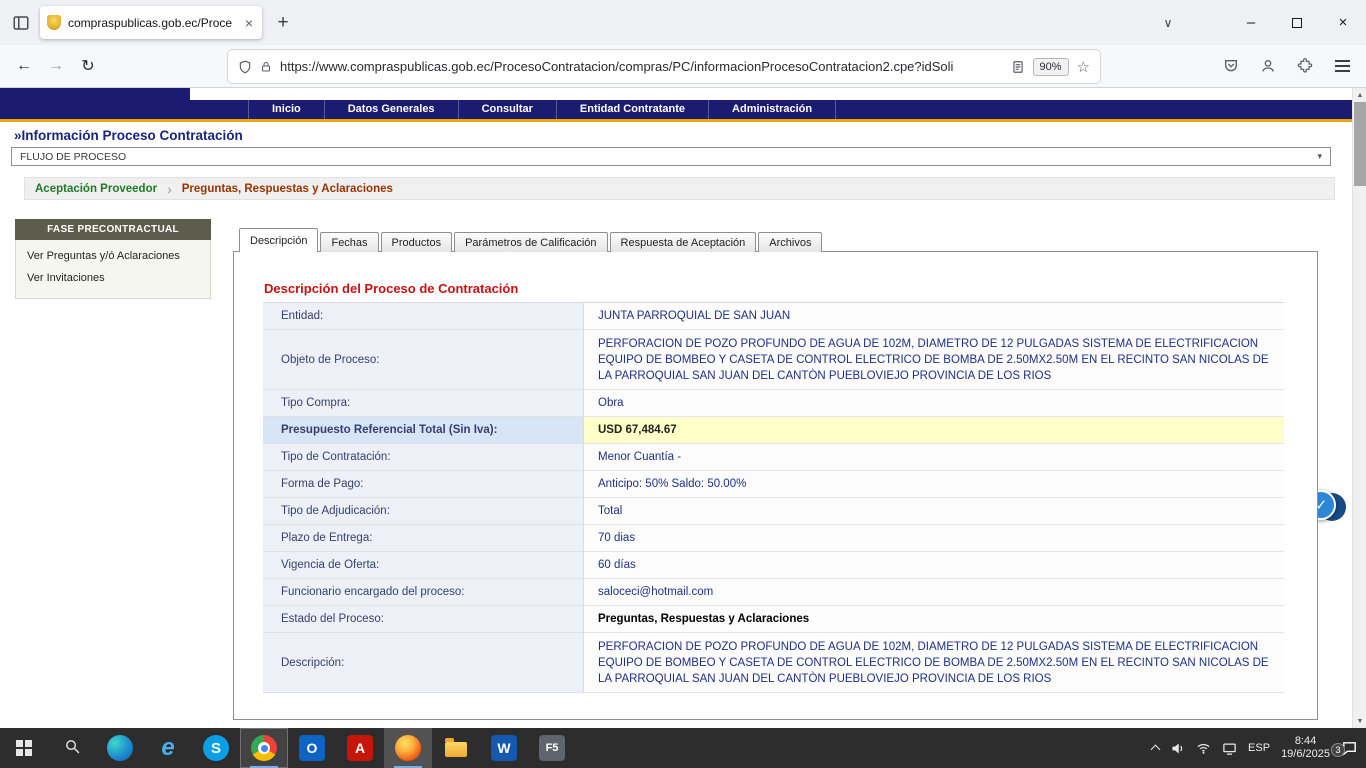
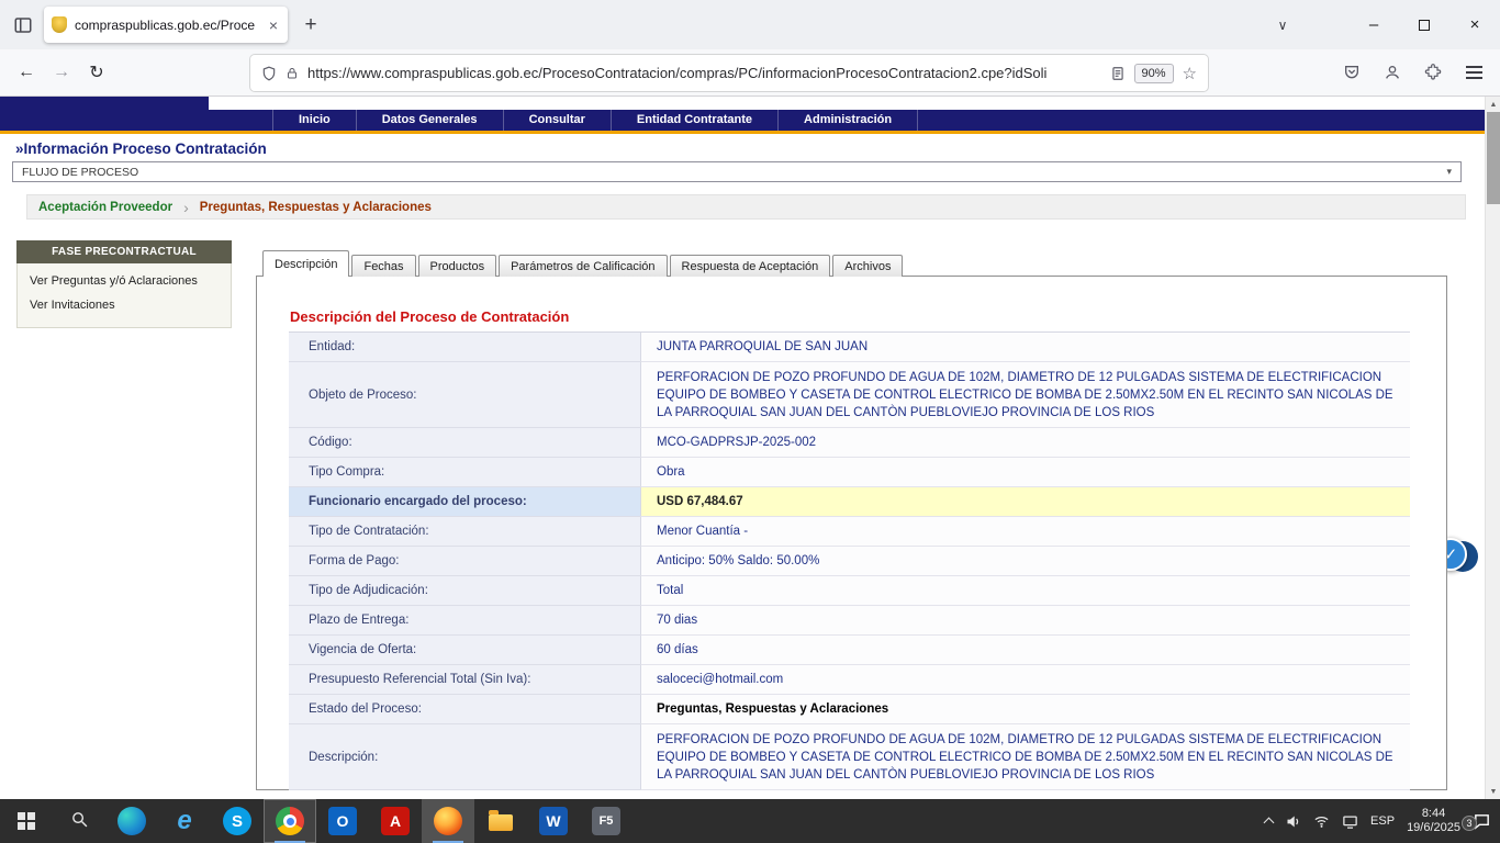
  compraspublicas.gob.ec/Proce
  ×
  +
  ∨
  –
  ×
  ←
  →
  ↻
  https://www.compraspublicas.gob.ec/ProcesoContratacion/compras/PC/informacionProcesoContratacion2.cpe?idSoli
  90%
  ☆
  Inicio
  Datos Generales
  Consultar
  Entidad Contratante
  Administración
  »Información Proceso Contratación
  FLUJO DE PROCESO
  ▾
  Aceptación Proveedor
  ›
  Preguntas, Respuestas y Aclaraciones
  FASE PRECONTRACTUAL
  Ver Preguntas y/ó Aclaraciones
  Ver Invitaciones
  Descripción
  Fechas
  Productos
  Parámetros de Calificación
  Respuesta de Aceptación
  Archivos
  Descripción del Proceso de Contratación
  Entidad:
  JUNTA PARROQUIAL DE SAN JUAN
  Objeto de Proceso:
  PERFORACION DE POZO PROFUNDO DE AGUA DE 102M, DIAMETRO DE 12 PULGADAS SISTEMA DE ELECTRIFICACION EQUIPO DE BOMBEO Y CASETA DE CONTROL ELECTRICO DE BOMBA DE 2.50MX2.50M EN EL RECINTO SAN NICOLAS DE LA PARROQUIAL SAN JUAN DEL CANTÒN PUEBLOVIEJO PROVINCIA DE LOS RIOS
+ Código:
+ MCO-GADPRSJP-2025-002
  Tipo Compra:
  Obra
- Presupuesto Referencial Total (Sin Iva):
+ Funcionario encargado del proceso:
  USD 67,484.67
  Tipo de Contratación:
  Menor Cuantía -
  Forma de Pago:
  Anticipo: 50% Saldo: 50.00%
  Tipo de Adjudicación:
  Total
  Plazo de Entrega:
  70 dias
  Vigencia de Oferta:
  60 días
- Funcionario encargado del proceso:
+ Presupuesto Referencial Total (Sin Iva):
  saloceci@hotmail.com
  Estado del Proceso:
  Preguntas, Respuestas y Aclaraciones
  Descripción:
  PERFORACION DE POZO PROFUNDO DE AGUA DE 102M, DIAMETRO DE 12 PULGADAS SISTEMA DE ELECTRIFICACION EQUIPO DE BOMBEO Y CASETA DE CONTROL ELECTRICO DE BOMBA DE 2.50MX2.50M EN EL RECINTO SAN NICOLAS DE LA PARROQUIAL SAN JUAN DEL CANTÒN PUEBLOVIEJO PROVINCIA DE LOS RIOS
  ✓
  e
  S
  O
  A
  W
  F5
  ESP
  8:44
  19/6/2025
  3
